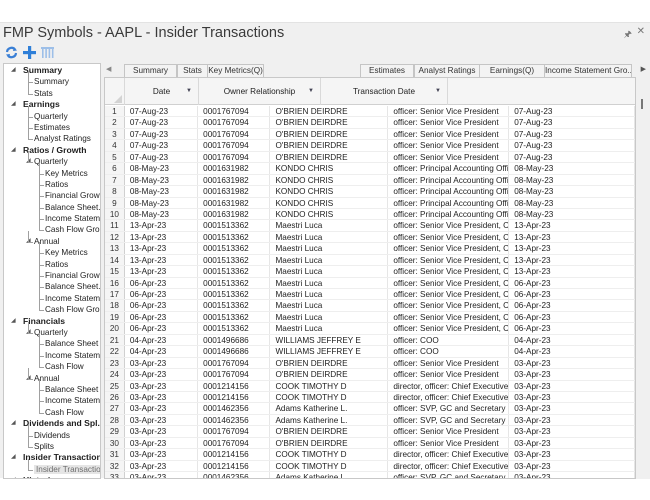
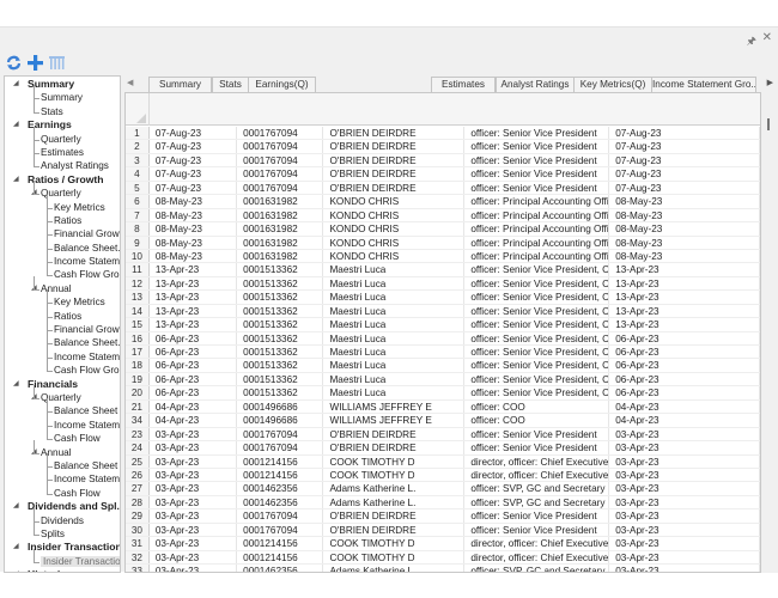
- FMP Symbols - AAPL - Insider Transactions
  🖈
  ✕
  Summary
  Summary
  Stats
  Earnings
  Quarterly
  Estimates
  Analyst Ratings
  Ratios / Growth
  Quarterly
  Key Metrics
  Ratios
  Financial Grow
  Balance Sheet.
  Income Statem
  Cash Flow Gro
  Annual
  Key Metrics
  Ratios
  Financial Grow
  Balance Sheet.
  Income Statem
  Cash Flow Gro
  Financials
  Quarterly
  Balance Sheet
  Income Statem
  Cash Flow
  Annual
  Balance Sheet
  Income Statem
  Cash Flow
  Dividends and Spl.
  Dividends
  Splits
  Insider Transaction
  Insider Transactio
  Summary
  Stats
- Key Metrics(Q)
+ Earnings(Q)
  Estimates
  Analyst Ratings
- Earnings(Q)
+ Key Metrics(Q)
  Income Statement Gro..
- Date
- Owner Relationship
- Transaction Date
  1
  07-Aug-23
  0001767094
  O'BRIEN DEIRDRE
  officer: Senior Vice President
  07-Aug-23
  2
  07-Aug-23
  0001767094
  O'BRIEN DEIRDRE
  officer: Senior Vice President
  07-Aug-23
  3
  07-Aug-23
  0001767094
  O'BRIEN DEIRDRE
  officer: Senior Vice President
  07-Aug-23
  4
  07-Aug-23
  0001767094
  O'BRIEN DEIRDRE
  officer: Senior Vice President
  07-Aug-23
  5
  07-Aug-23
  0001767094
  O'BRIEN DEIRDRE
  officer: Senior Vice President
  07-Aug-23
  6
  08-May-23
  0001631982
  KONDO CHRIS
  officer: Principal Accounting Offi
  08-May-23
  7
  08-May-23
  0001631982
  KONDO CHRIS
  officer: Principal Accounting Offi
  08-May-23
  8
  08-May-23
  0001631982
  KONDO CHRIS
  officer: Principal Accounting Offi
  08-May-23
  9
  08-May-23
  0001631982
  KONDO CHRIS
  officer: Principal Accounting Offi
  08-May-23
  10
  08-May-23
  0001631982
  KONDO CHRIS
  officer: Principal Accounting Offi
  08-May-23
  11
  13-Apr-23
  0001513362
  Maestri Luca
  officer: Senior Vice President, C
  13-Apr-23
  12
  13-Apr-23
  0001513362
  Maestri Luca
  officer: Senior Vice President, C
  13-Apr-23
  13
  13-Apr-23
  0001513362
  Maestri Luca
  officer: Senior Vice President, C
  13-Apr-23
  14
  13-Apr-23
  0001513362
  Maestri Luca
  officer: Senior Vice President, C
  13-Apr-23
  15
  13-Apr-23
  0001513362
  Maestri Luca
  officer: Senior Vice President, C
  13-Apr-23
  16
  06-Apr-23
  0001513362
  Maestri Luca
  officer: Senior Vice President, C
  06-Apr-23
  17
  06-Apr-23
  0001513362
  Maestri Luca
  officer: Senior Vice President, C
  06-Apr-23
  18
  06-Apr-23
  0001513362
  Maestri Luca
  officer: Senior Vice President, C
  06-Apr-23
  19
  06-Apr-23
  0001513362
  Maestri Luca
  officer: Senior Vice President, C
  06-Apr-23
  20
  06-Apr-23
  0001513362
  Maestri Luca
  officer: Senior Vice President, C
  06-Apr-23
  21
  04-Apr-23
  0001496686
  WILLIAMS JEFFREY E
  officer: COO
  04-Apr-23
- 22
+ 34
  04-Apr-23
  0001496686
  WILLIAMS JEFFREY E
  officer: COO
  04-Apr-23
  23
  03-Apr-23
  0001767094
  O'BRIEN DEIRDRE
  officer: Senior Vice President
  03-Apr-23
  24
  03-Apr-23
  0001767094
  O'BRIEN DEIRDRE
  officer: Senior Vice President
  03-Apr-23
  25
  03-Apr-23
  0001214156
  COOK TIMOTHY D
  director, officer: Chief Executive
  03-Apr-23
  26
  03-Apr-23
  0001214156
  COOK TIMOTHY D
  director, officer: Chief Executive
  03-Apr-23
  27
  03-Apr-23
  0001462356
  Adams Katherine L.
  officer: SVP, GC and Secretary
  03-Apr-23
  28
  03-Apr-23
  0001462356
  Adams Katherine L.
  officer: SVP, GC and Secretary
  03-Apr-23
  29
  03-Apr-23
  0001767094
  O'BRIEN DEIRDRE
  officer: Senior Vice President
  03-Apr-23
  30
  03-Apr-23
  0001767094
  O'BRIEN DEIRDRE
  officer: Senior Vice President
  03-Apr-23
  31
  03-Apr-23
  0001214156
  COOK TIMOTHY D
  director, officer: Chief Executive
  03-Apr-23
  32
  03-Apr-23
  0001214156
  COOK TIMOTHY D
  director, officer: Chief Executive
  03-Apr-23
  33
  03-Apr-23
  0001462356
  Adams Katherine L.
  officer: SVP, GC and Secretary
  03-Apr-23
